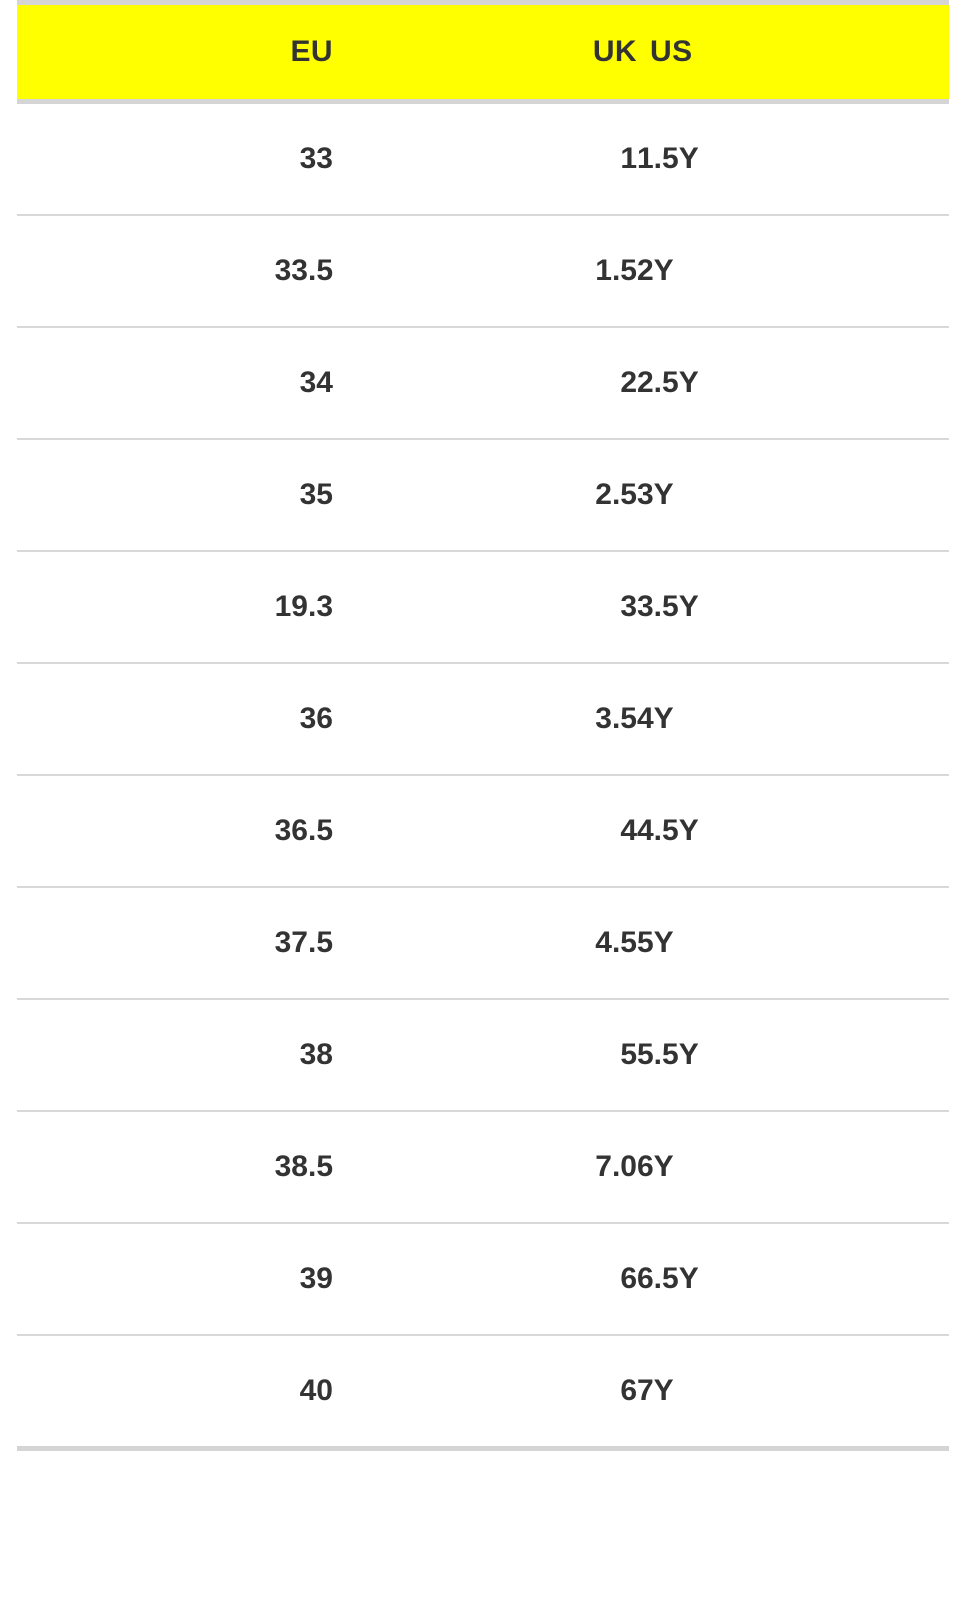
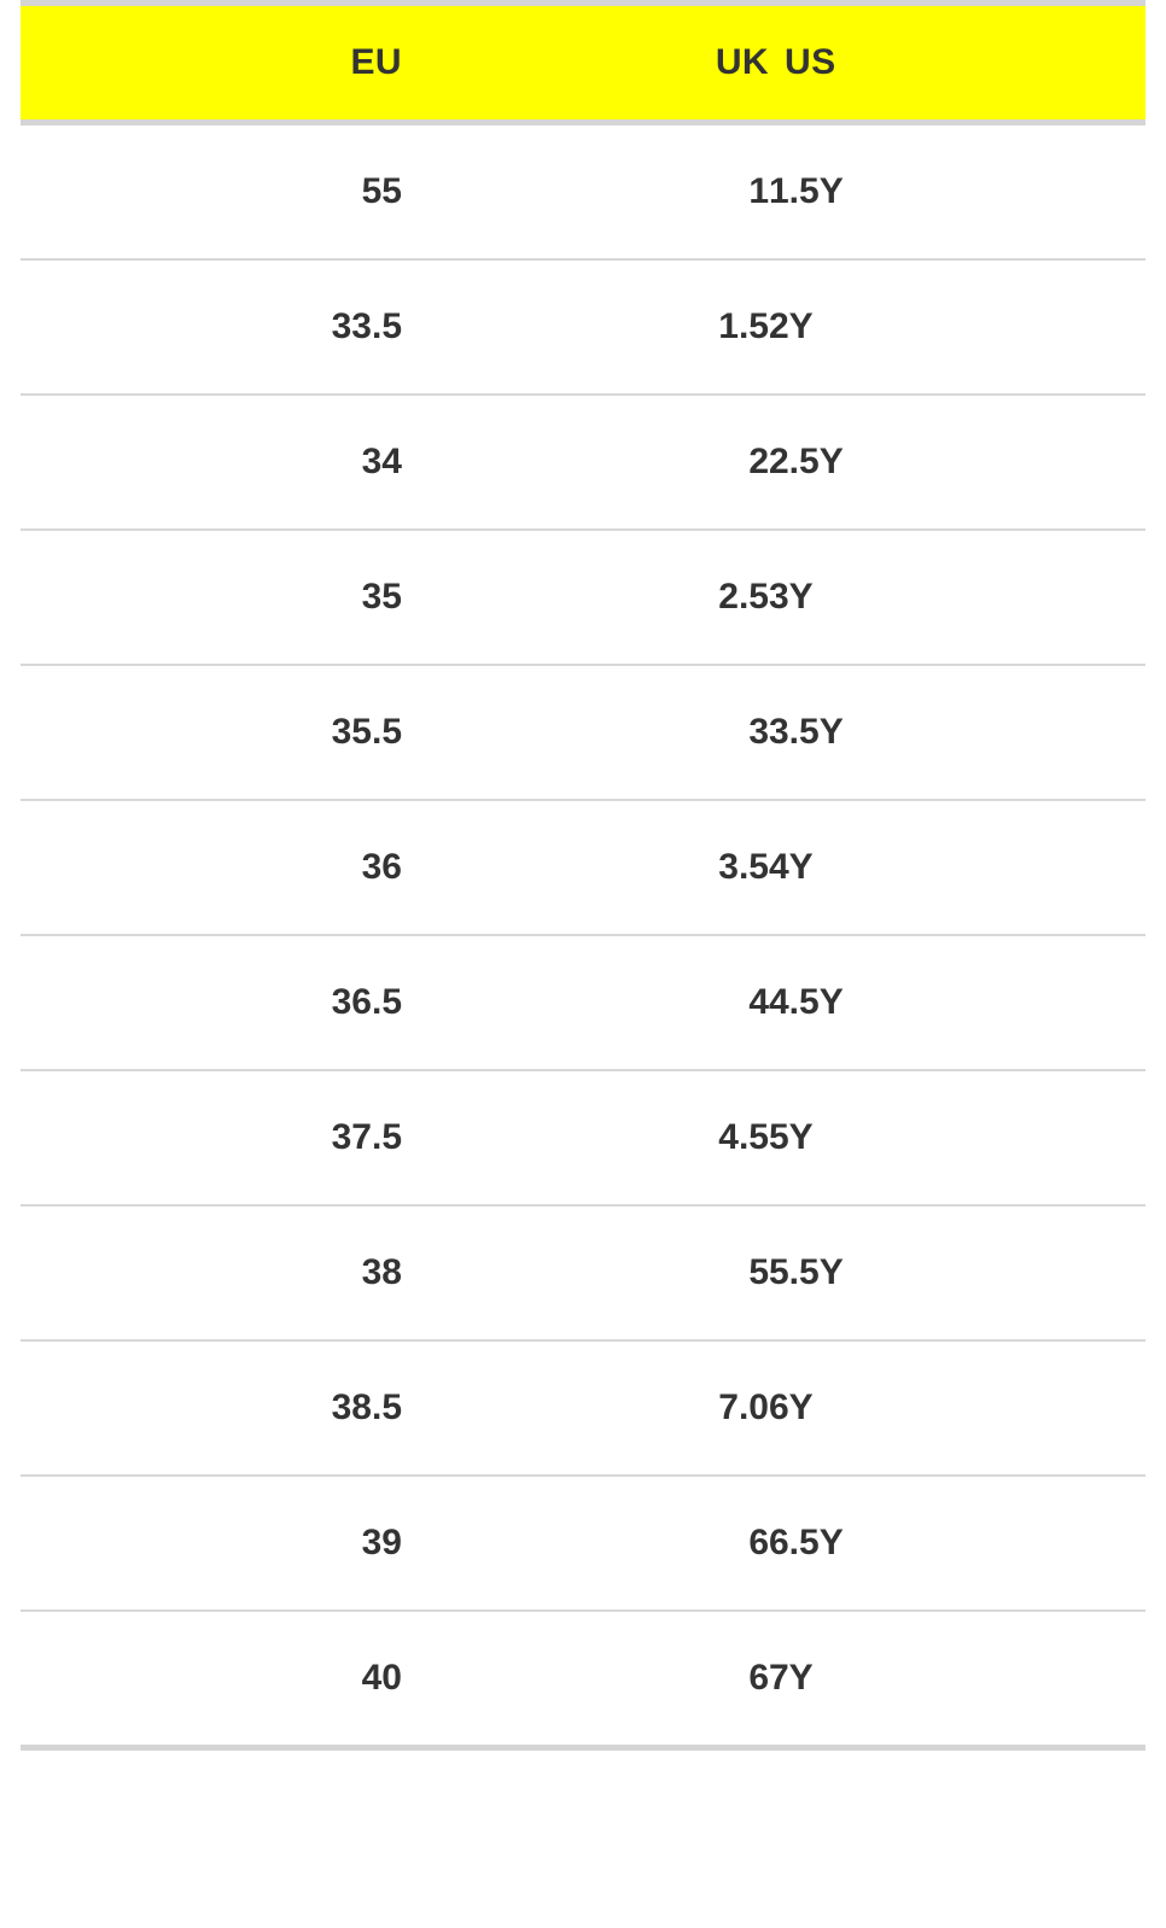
  EU	UK	US
- 33	1	1.5Y
+ 55	1	1.5Y
  33.5	1.5	2Y
  34	2	2.5Y
  35	2.5	3Y
- 19.3	3	3.5Y
+ 35.5	3	3.5Y
  36	3.5	4Y
  36.5	4	4.5Y
  37.5	4.5	5Y
  38	5	5.5Y
  38.5	7.0	6Y
  39	6	6.5Y
  40	6	7Y
